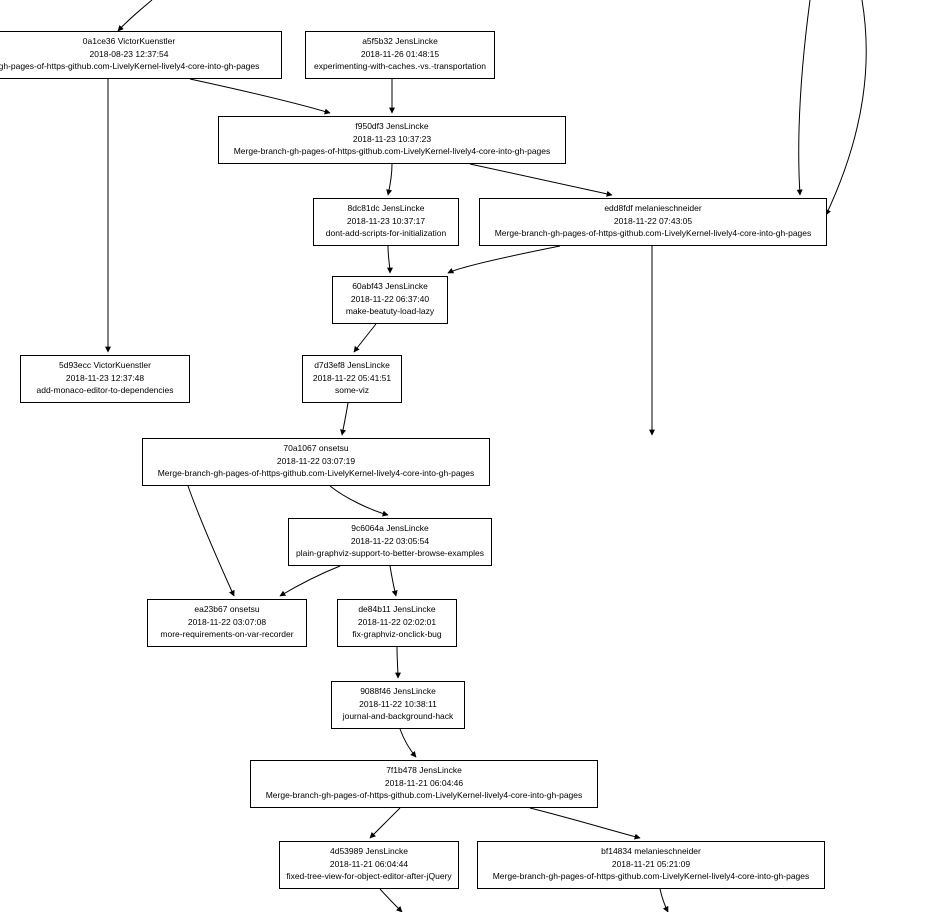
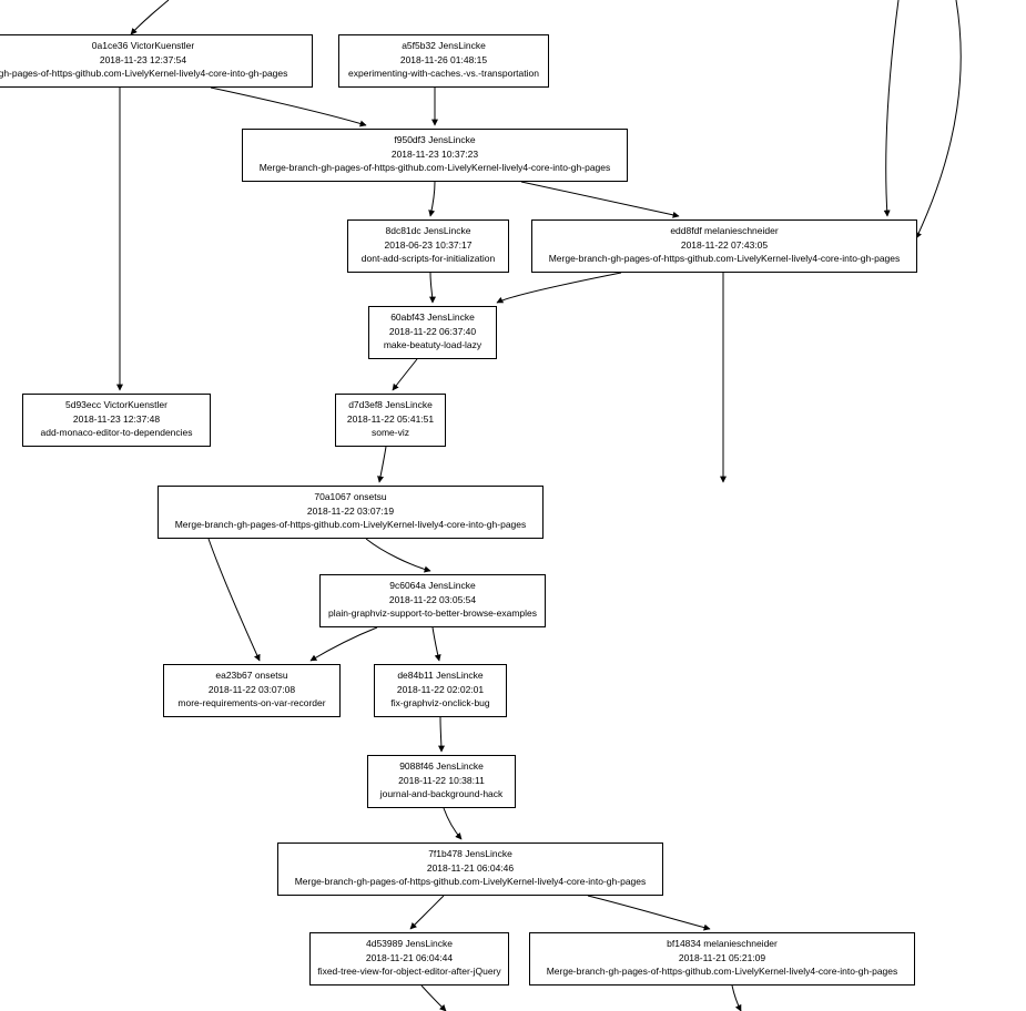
  0a1ce36 VictorKuenstler
- 2018-08-23 12:37:54
+ 2018-11-23 12:37:54
  gh-pages-of-https-github.com-LivelyKernel-lively4-core-into-gh-pages
  a5f5b32 JensLincke
  2018-11-26 01:48:15
  experimenting-with-caches.-vs.-transportation
  f950df3 JensLincke
  2018-11-23 10:37:23
  Merge-branch-gh-pages-of-https-github.com-LivelyKernel-lively4-core-into-gh-pages
  8dc81dc JensLincke
- 2018-11-23 10:37:17
+ 2018-06-23 10:37:17
  dont-add-scripts-for-initialization
  edd8fdf melanieschneider
  2018-11-22 07:43:05
  Merge-branch-gh-pages-of-https-github.com-LivelyKernel-lively4-core-into-gh-pages
  60abf43 JensLincke
  2018-11-22 06:37:40
  make-beatuty-load-lazy
  5d93ecc VictorKuenstler
  2018-11-23 12:37:48
  add-monaco-editor-to-dependencies
  d7d3ef8 JensLincke
  2018-11-22 05:41:51
  some-viz
  70a1067 onsetsu
  2018-11-22 03:07:19
  Merge-branch-gh-pages-of-https-github.com-LivelyKernel-lively4-core-into-gh-pages
  9c6064a JensLincke
  2018-11-22 03:05:54
  plain-graphviz-support-to-better-browse-examples
  ea23b67 onsetsu
  2018-11-22 03:07:08
  more-requirements-on-var-recorder
  de84b11 JensLincke
  2018-11-22 02:02:01
  fix-graphviz-onclick-bug
  9088f46 JensLincke
  2018-11-22 10:38:11
  journal-and-background-hack
  7f1b478 JensLincke
  2018-11-21 06:04:46
  Merge-branch-gh-pages-of-https-github.com-LivelyKernel-lively4-core-into-gh-pages
  4d53989 JensLincke
  2018-11-21 06:04:44
  fixed-tree-view-for-object-editor-after-jQuery
  bf14834 melanieschneider
  2018-11-21 05:21:09
  Merge-branch-gh-pages-of-https-github.com-LivelyKernel-lively4-core-into-gh-pages
